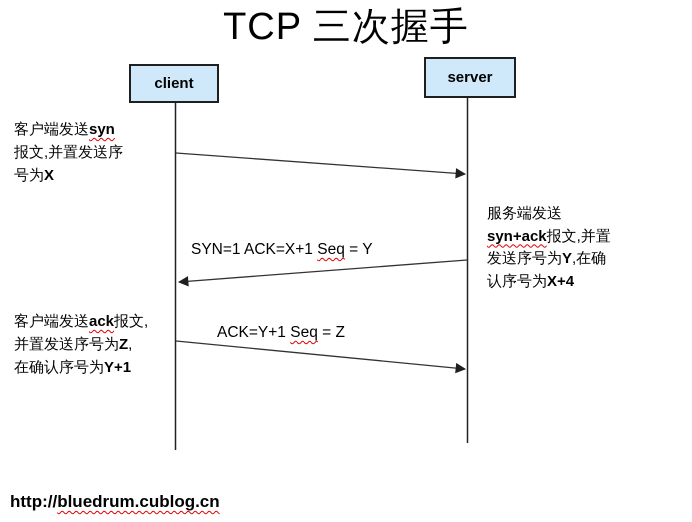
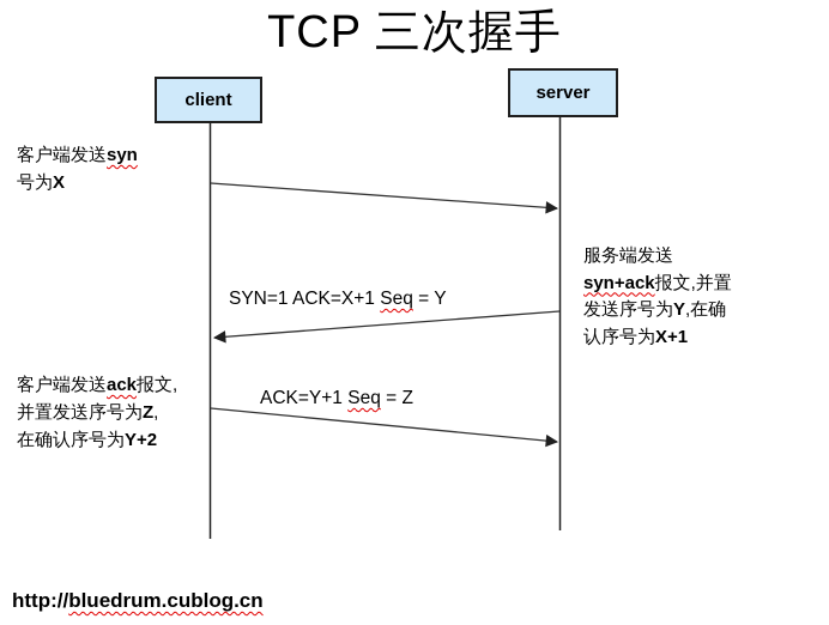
  TCP 三次握手
  client
  server
  SYN=1 ACK=X+1 Seq = Y
  ACK=Y+1 Seq = Z
  客户端发送syn
- 报文,并置发送序
  号为X
  服务端发送
  syn+ack报文,并置
  发送序号为Y,在确
- 认序号为X+4
+ 认序号为X+1
  客户端发送ack报文,
  并置发送序号为Z,
- 在确认序号为Y+1
+ 在确认序号为Y+2
  http://bluedrum.cublog.cn
